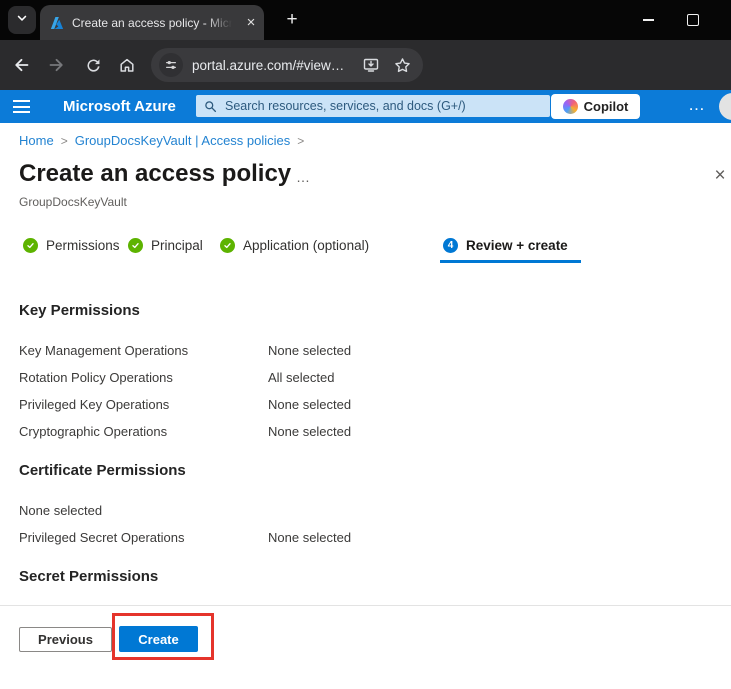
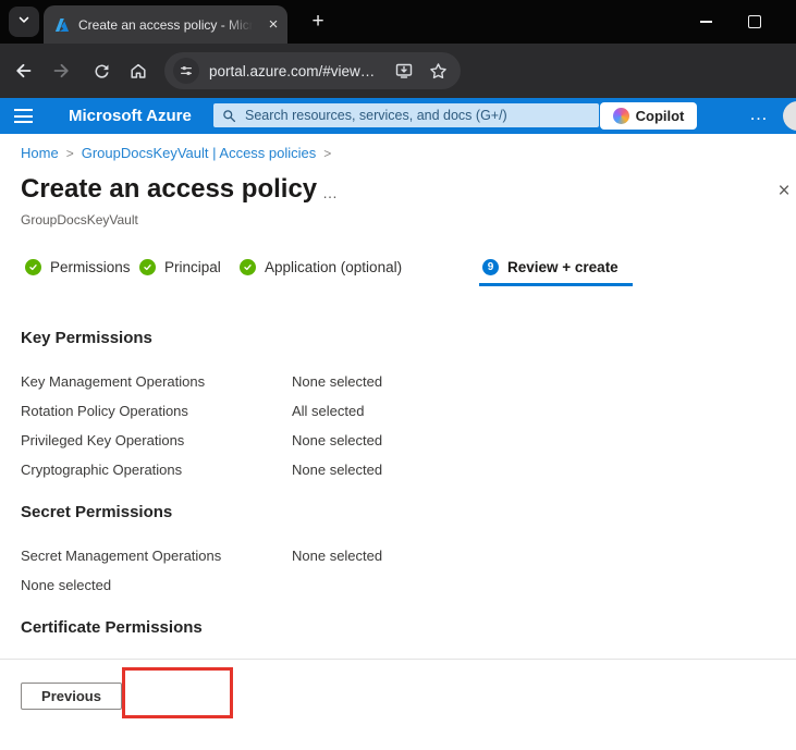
  Create an access policy - Micr
  ×
  +
  portal.azure.com/#view…
  Microsoft Azure
  Search resources, services, and docs (G+/)
  Copilot
  …
  Home
  >
  GroupDocsKeyVault | Access policies
  >
  Create an access policy
  …
  ×
  GroupDocsKeyVault
  Permissions
  Principal
  Application (optional)
- 4
+ 9
  Review + create
  Key Permissions
  Key Management Operations
  None selected
  Rotation Policy Operations
  All selected
  Privileged Key Operations
  None selected
  Cryptographic Operations
  None selected
- Certificate Permissions
+ Secret Permissions
+ Secret Management Operations
  None selected
- Privileged Secret Operations
  None selected
- Secret Permissions
+ Certificate Permissions
  Previous
- Create
